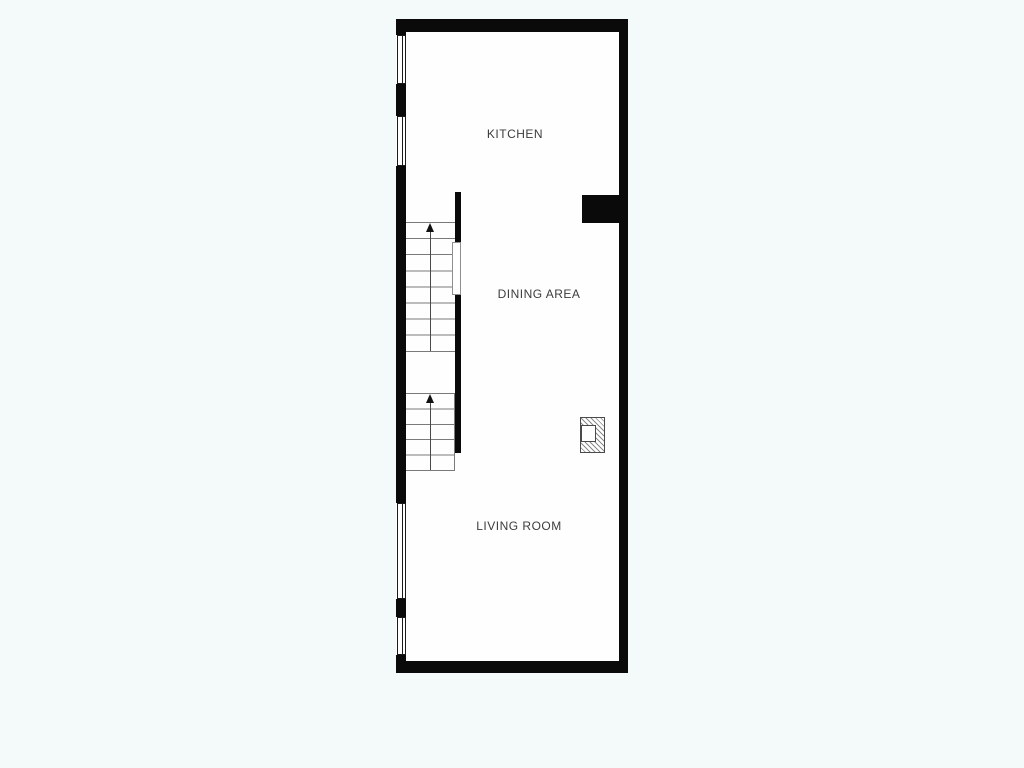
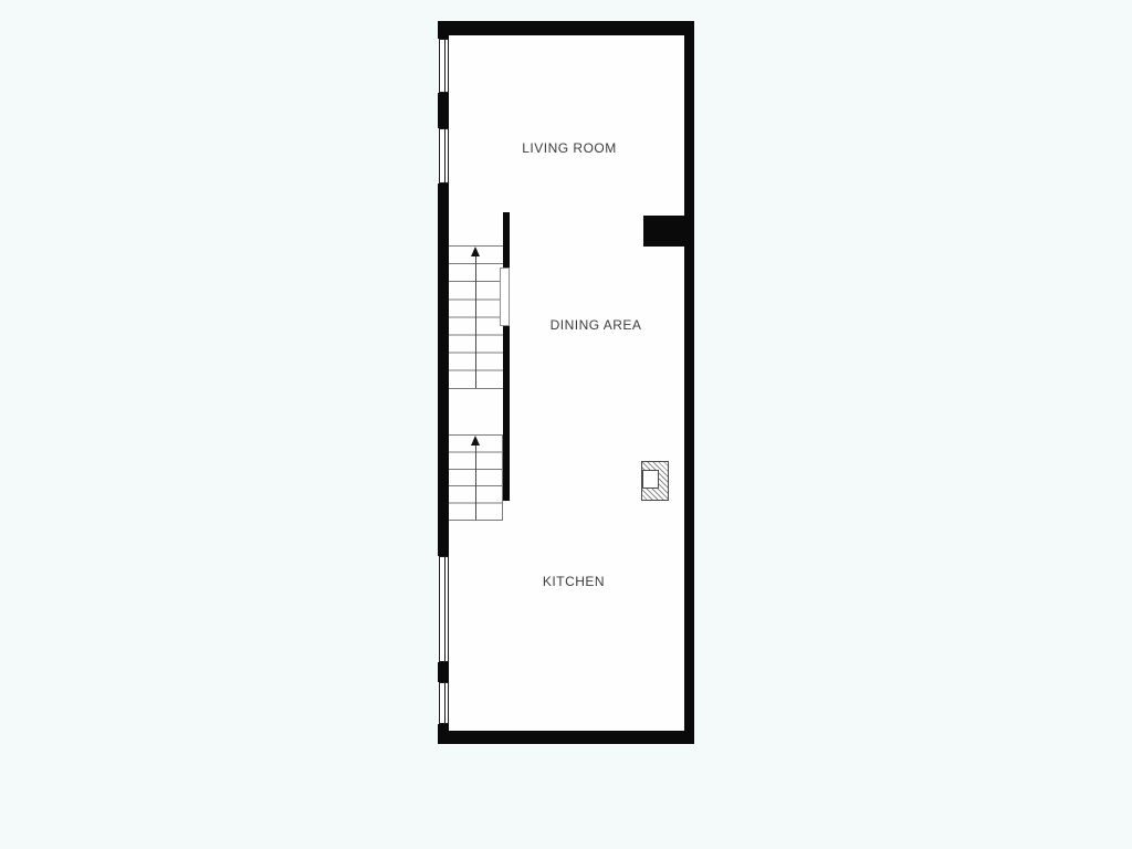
- KITCHEN
+ LIVING ROOM
  DINING AREA
- LIVING ROOM
+ KITCHEN
